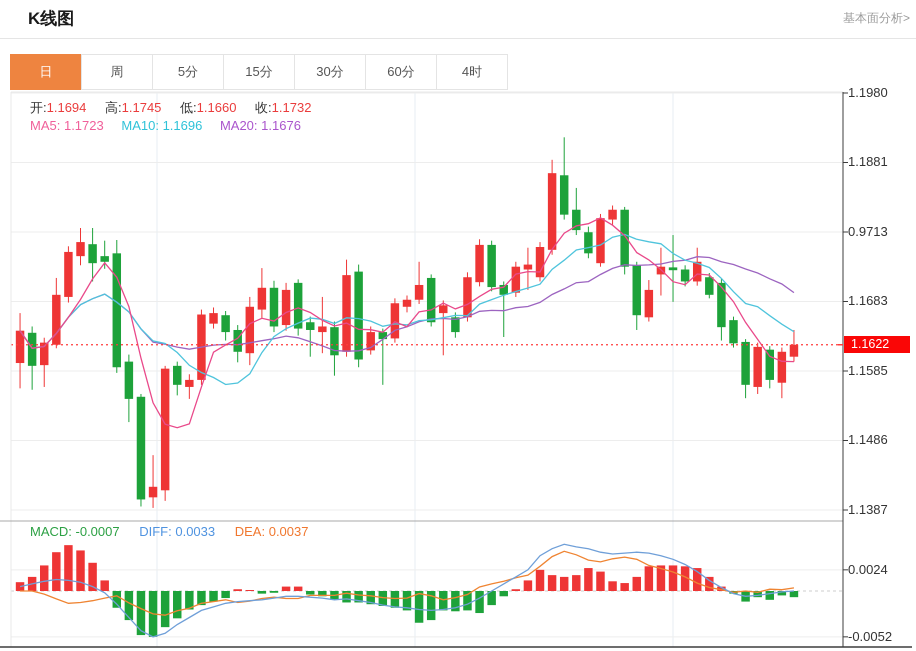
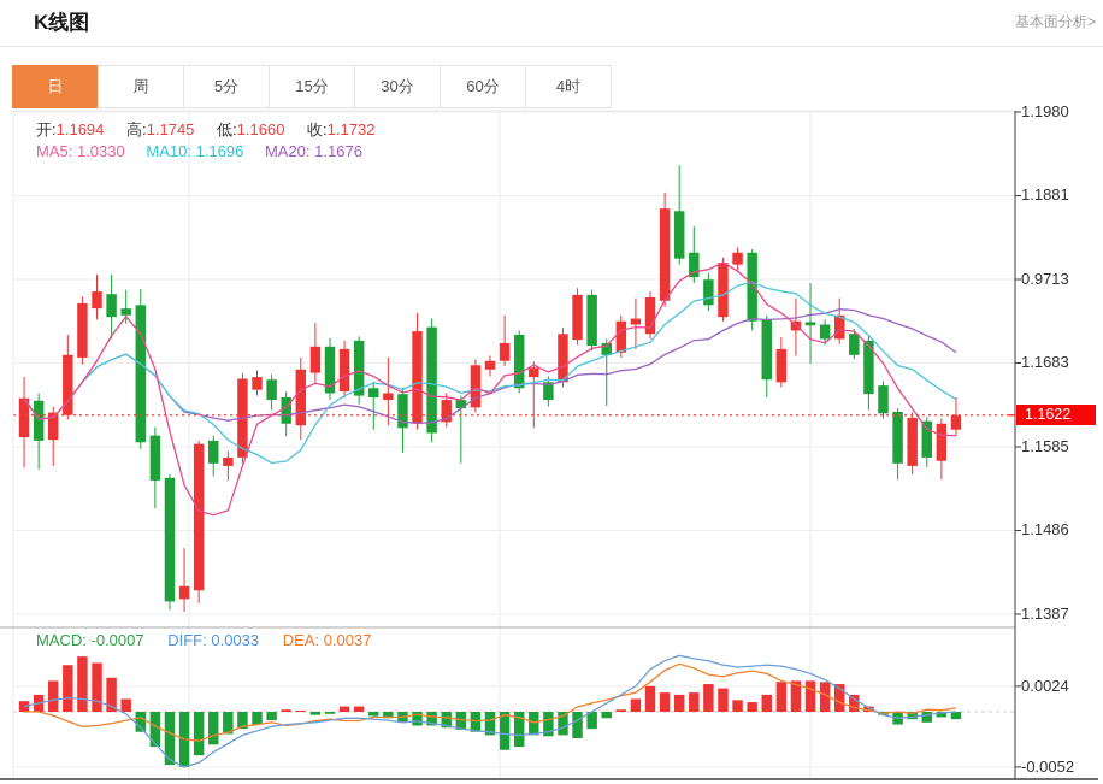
  K线图
  基本面分析>
  日
  周
  5分
  15分
  30分
  60分
  4时
  开:1.1694 高:1.1745 低:1.1660 收:1.1732
- MA5: 1.1723 MA10: 1.1696 MA20: 1.1676
+ MA5: 1.0330 MA10: 1.1696 MA20: 1.1676
  MACD: -0.0007 DIFF: 0.0033 DEA: 0.0037
  1.1980
  1.1881
  0.9713
  1.1683
  1.1585
  1.1486
  1.1387
  0.0024
  -0.0052
  1.1622
